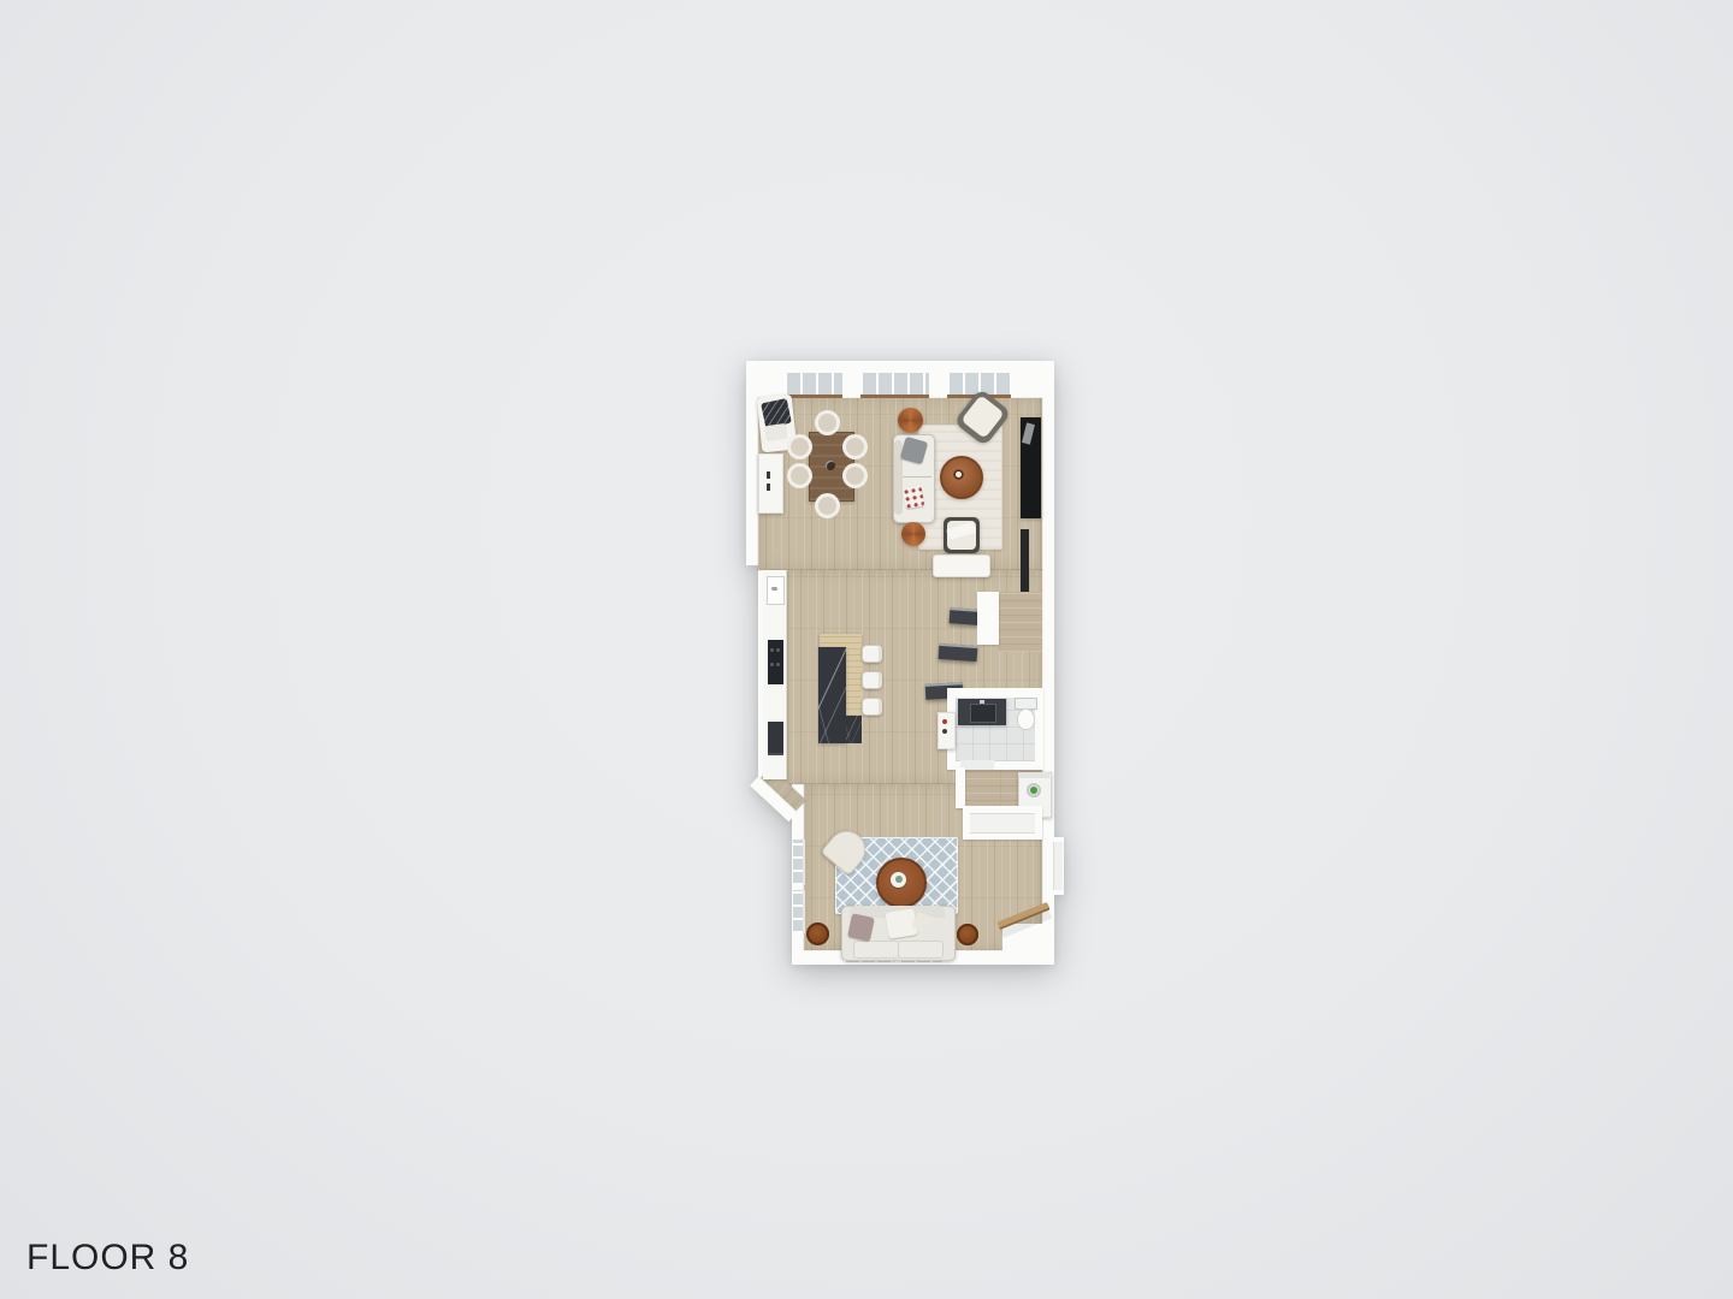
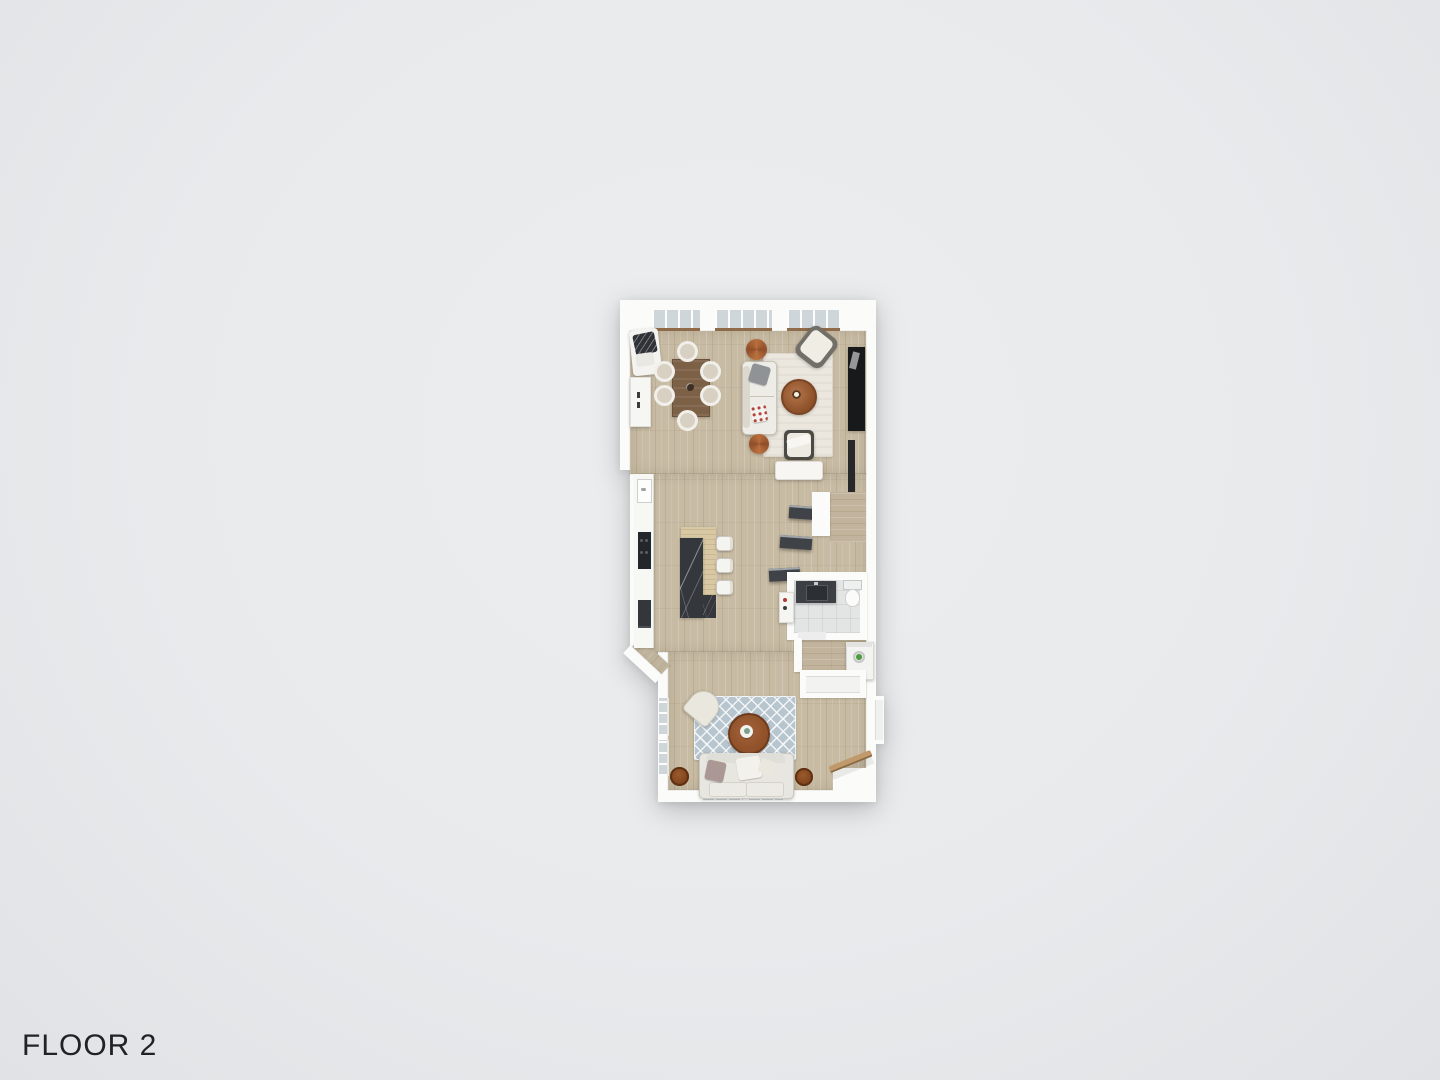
- FLOOR 8
+ FLOOR 2
